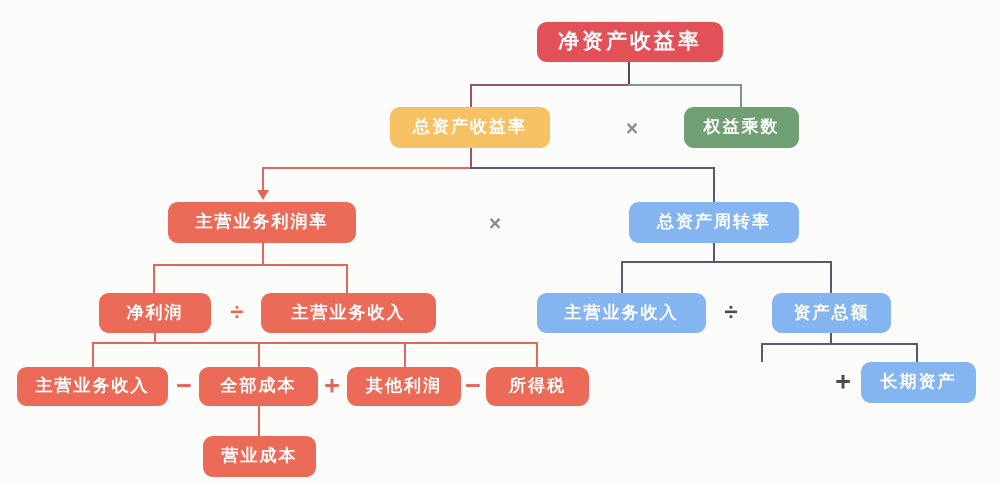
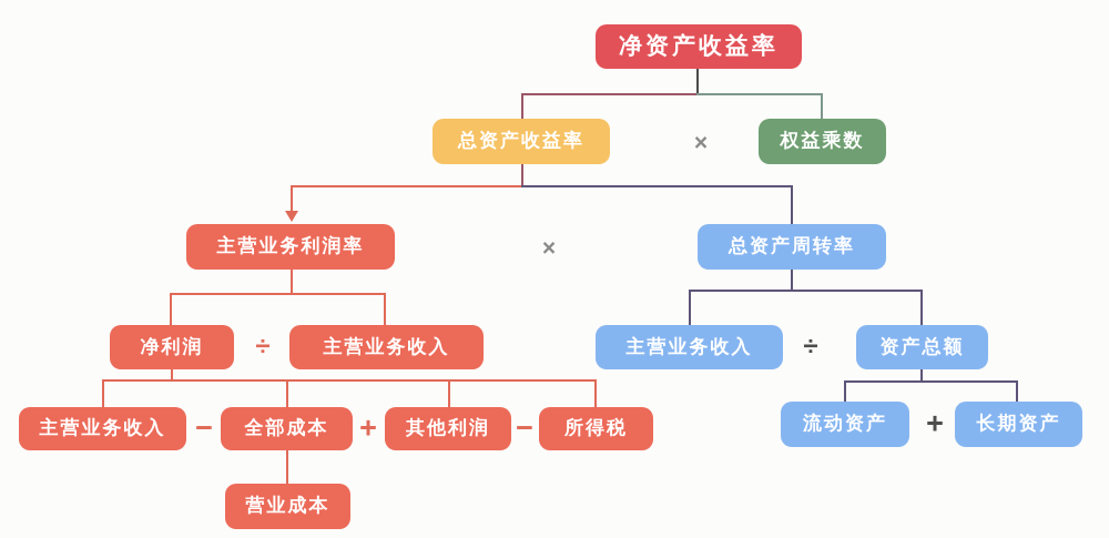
  净资产收益率
  总资产收益率
  权益乘数
  主营业务利润率
  总资产周转率
  净利润
  主营业务收入
  主营业务收入
  资产总额
  主营业务收入
  全部成本
  其他利润
  所得税
+ 流动资产
  长期资产
  营业成本
  ×
  ×
  ÷
  ÷
  −
  +
  −
  +
